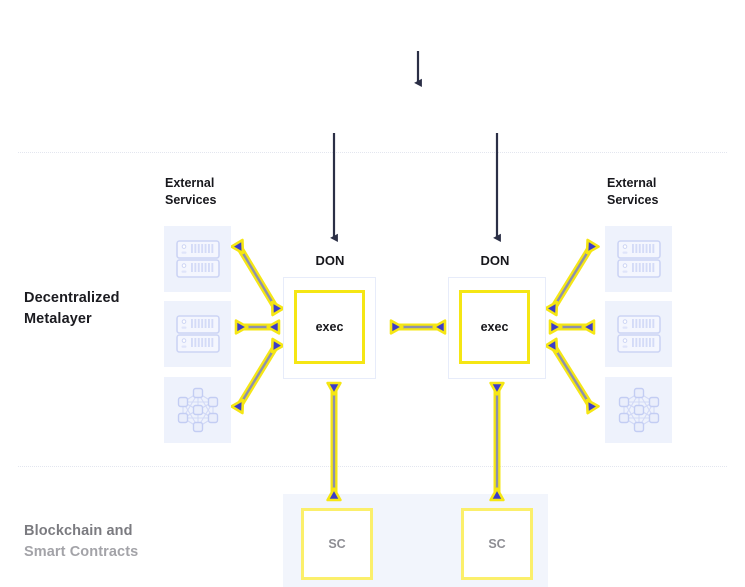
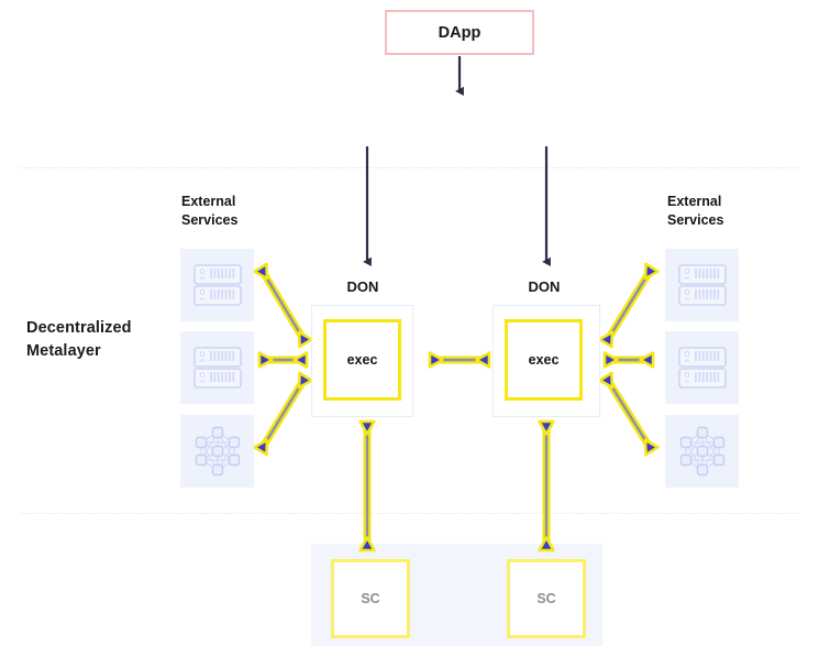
+ DApp
  Decentralized
  Metalayer
- Blockchain and
- Smart Contracts
  DON
  exec
  DON
  exec
  SC
  SC
  External
  Services
  External
  Services
